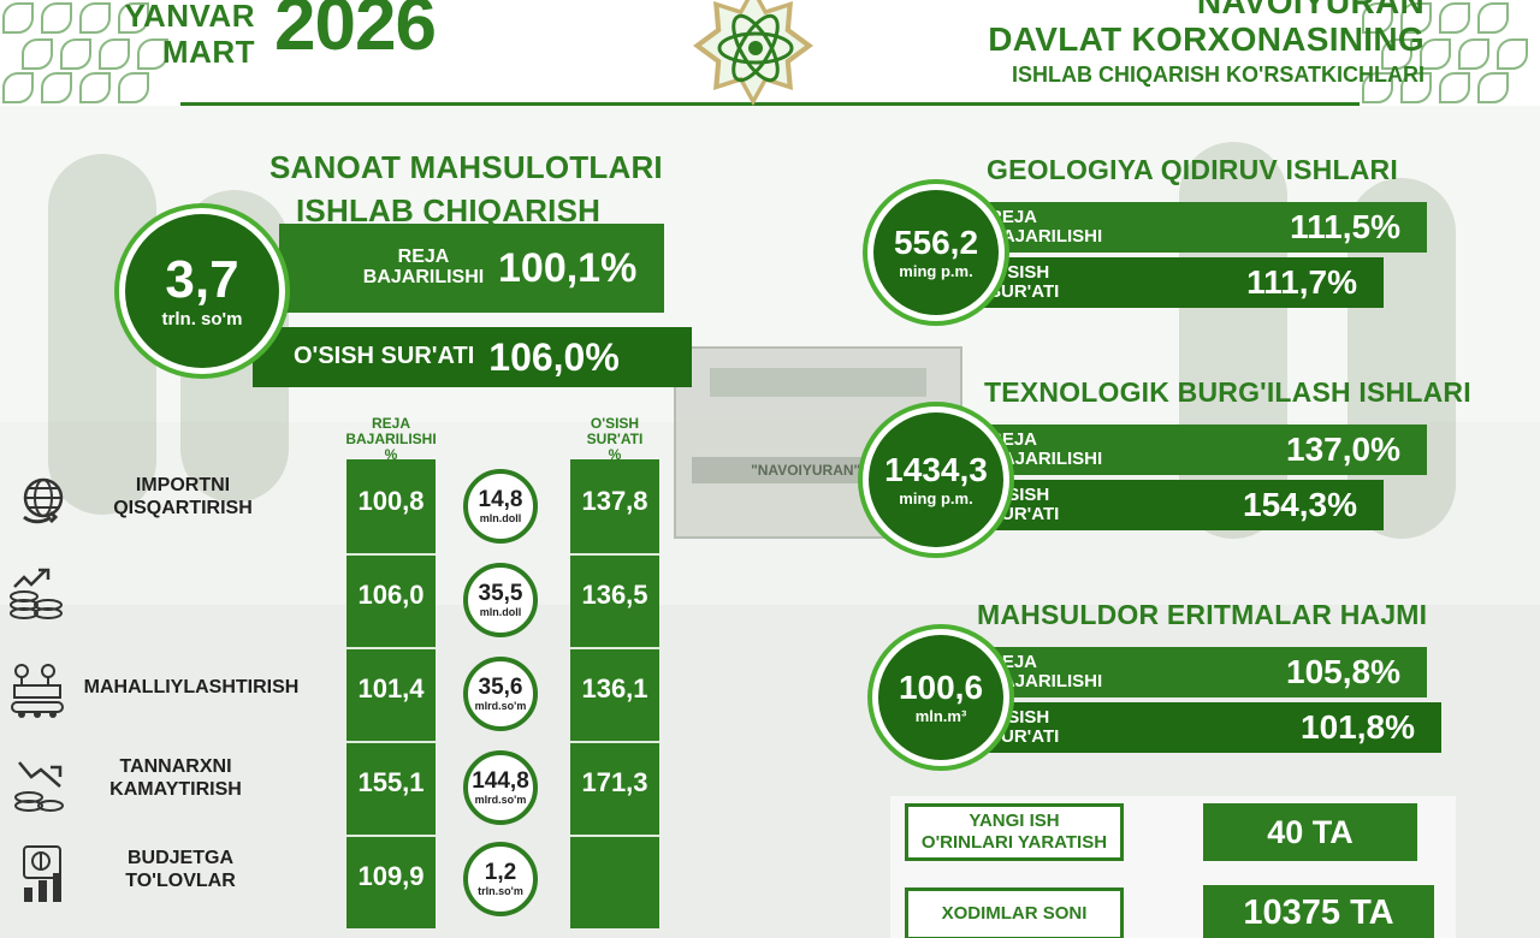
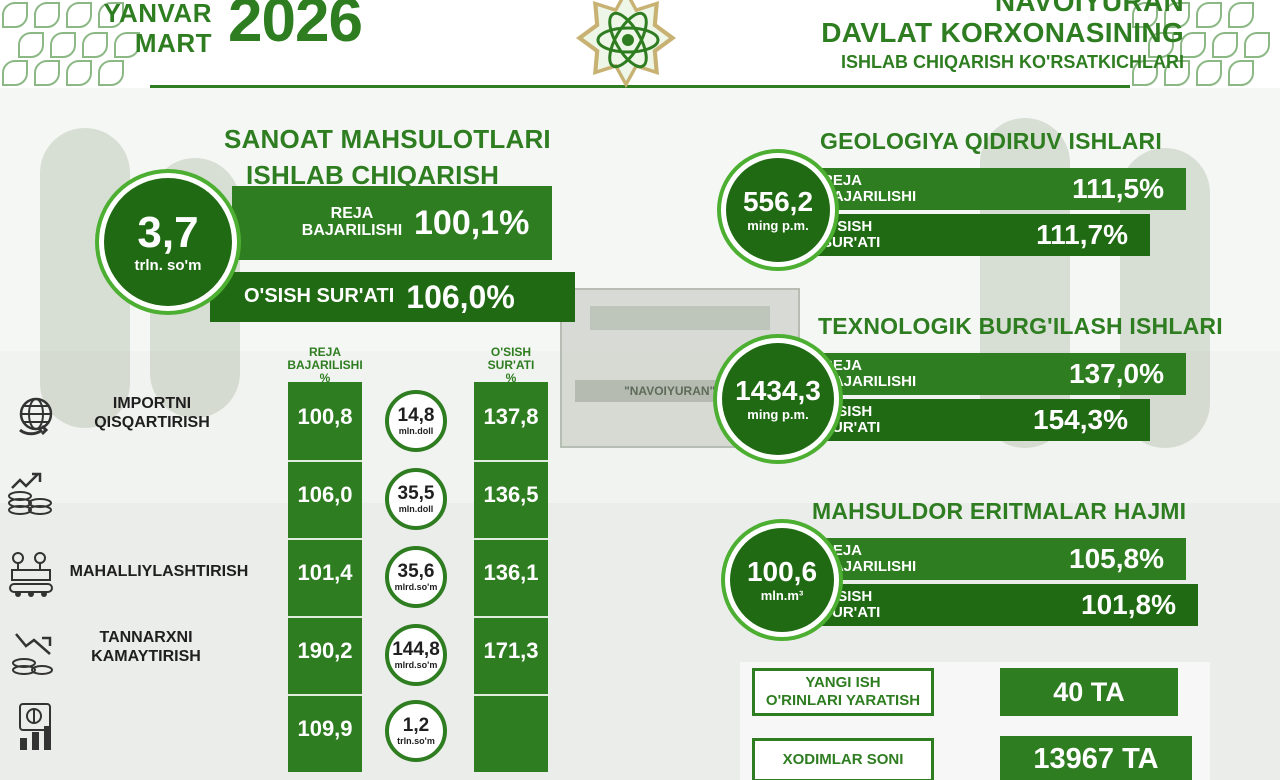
  "NAVOIYURAN"
  YANVAR
  MART
  2026
  NAVOIYURAN
  DAVLAT KORXONASINING
  ISHLAB CHIQARISH KO'RSATKICHLARI
  SANOAT MAHSULOTLARI
  ISHLAB CHIQARISH
  REJA
  BAJARILISHI
  100,1%
  O'SISH SUR'ATI
  106,0%
  3,7
  trln. so'm
  REJA
  BAJARILISHI
  %
  O'SISH
  SUR'ATI
  %
  IMPORTNI
  QISQARTIRISH
  100,8
  14,8
  mln.doll
  137,8
  106,0
  35,5
  mln.doll
  136,5
  MAHALLIYLASHTIRISH
  101,4
  35,6
  mlrd.so'm
  136,1
  TANNARXNI
  KAMAYTIRISH
- 155,1
+ 190,2
  144,8
  mlrd.so'm
  171,3
- BUDJETGA
- TO'LOVLAR
  109,9
  1,2
  trln.so'm
  GEOLOGIYA QIDIRUV ISHLARI
  REJA
  AJARILISHI
  111,5%
  O'SISH
  SUR'ATI
  111,7%
  556,2
  ming p.m.
  TEXNOLOGIK BURG'ILASH ISHLARI
  REJA
  AJARILISHI
  137,0%
  'SISH
  SUR'ATI
  154,3%
  1434,3
  ming p.m.
  MAHSULDOR ERITMALAR HAJMI
  REJA
  AJARILISHI
  105,8%
  'SISH
  SUR'ATI
  101,8%
  100,6
  mln.m³
  YANGI ISH
  O'RINLARI YARATISH
  40 TA
  XODIMLAR SONI
- 10375 TA
+ 13967 TA
